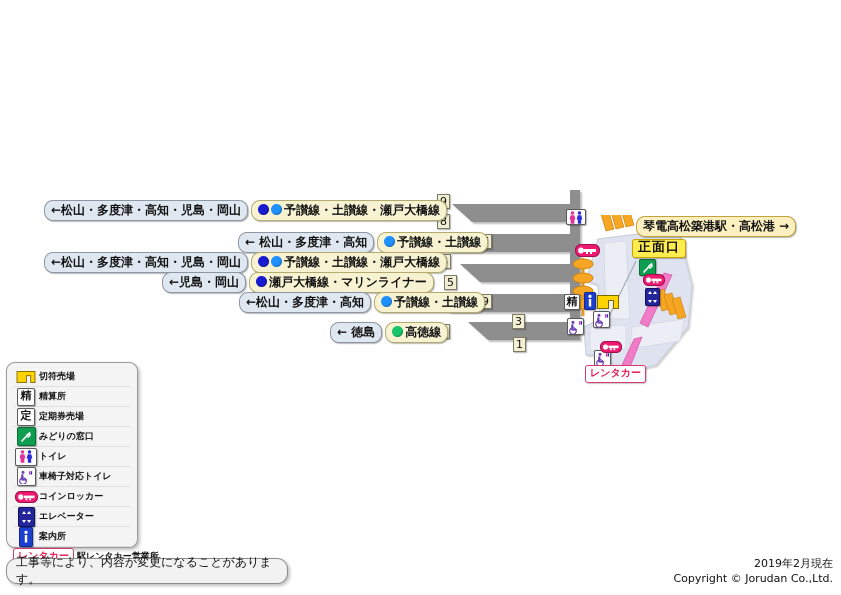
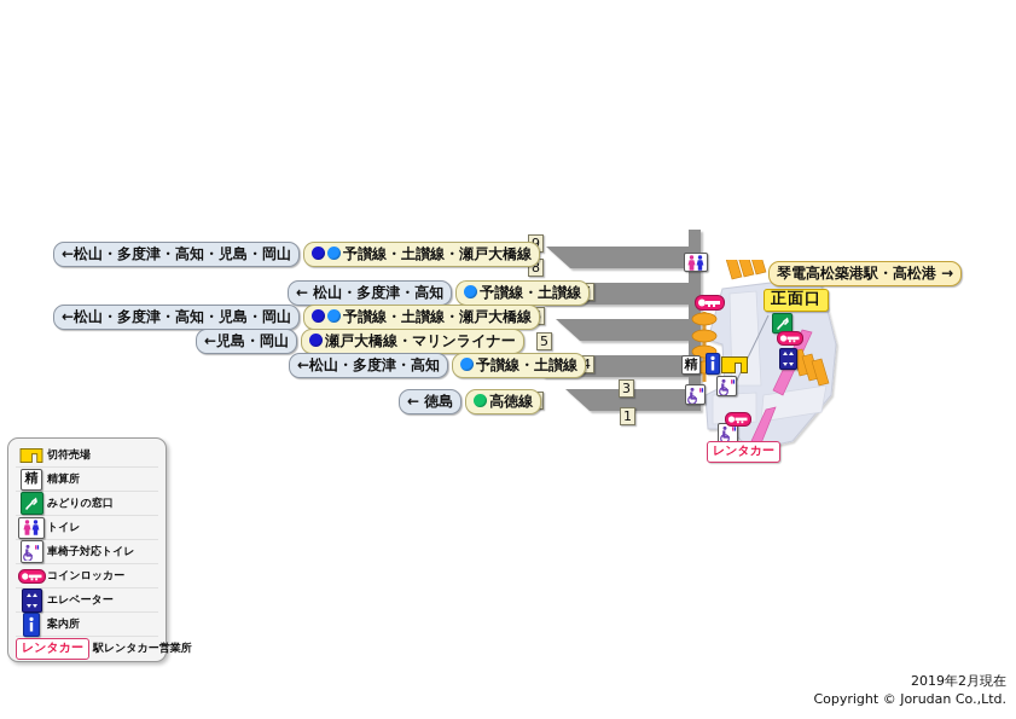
  8
  5
- 9
+ 4
  3
  1
  ←松山・多度津・高知・児島・岡山
  予讃線・土讃線・瀬戸大橋線
  ← 松山・多度津・高知
  予讃線・土讃線
  ←松山・多度津・高知・児島・岡山
  予讃線・土讃線・瀬戸大橋線
  ←児島・岡山
  瀬戸大橋線・マリンライナー
  ←松山・多度津・高知
  予讃線・土讃線
  ← 徳島
  高徳線
  精
  琴電高松築港駅・高松港 →
  正面口
  レンタカー
  切符売場
  精
  精算所
- 定
- 定期券売場
  みどりの窓口
  トイレ
  車椅子対応トイレ
  コインロッカー
  エレベーター
  案内所
  レンタカー
  駅レンタカー営業所
- 工事等により、内容が変更になることがあります。
  2019年2月現在
  Copyright © Jorudan Co.,Ltd.
